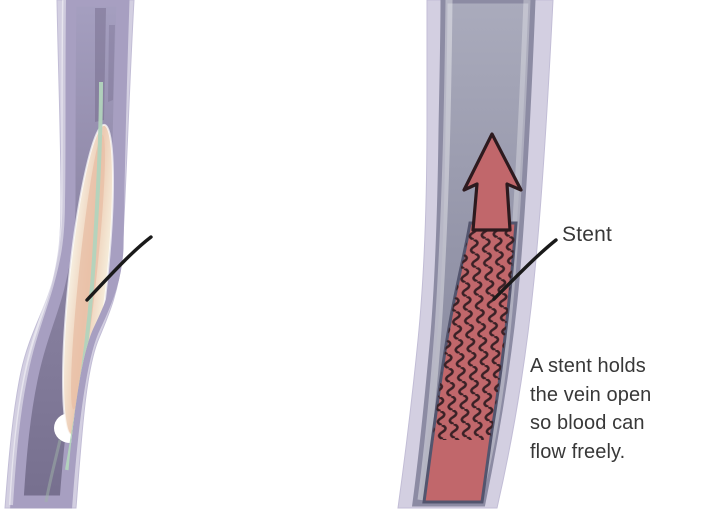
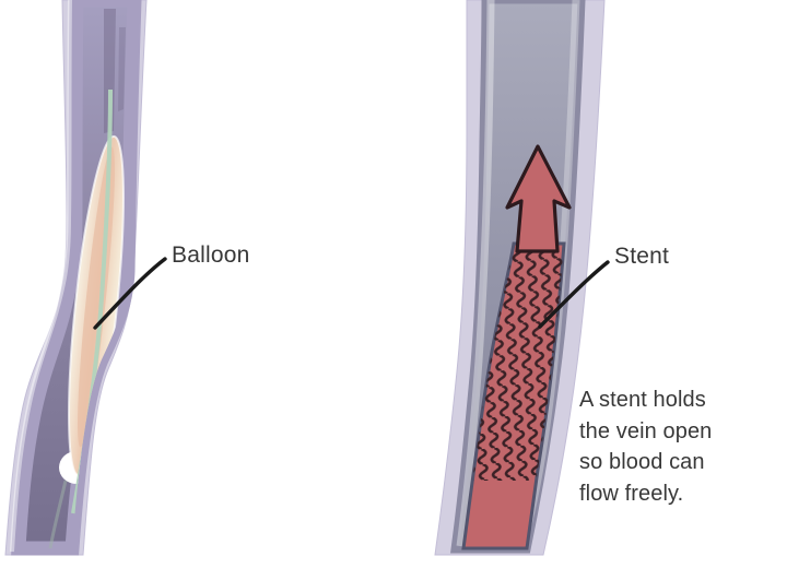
+ Balloon
  Stent
  A stent holds
  the vein open
  so blood can
  flow freely.
